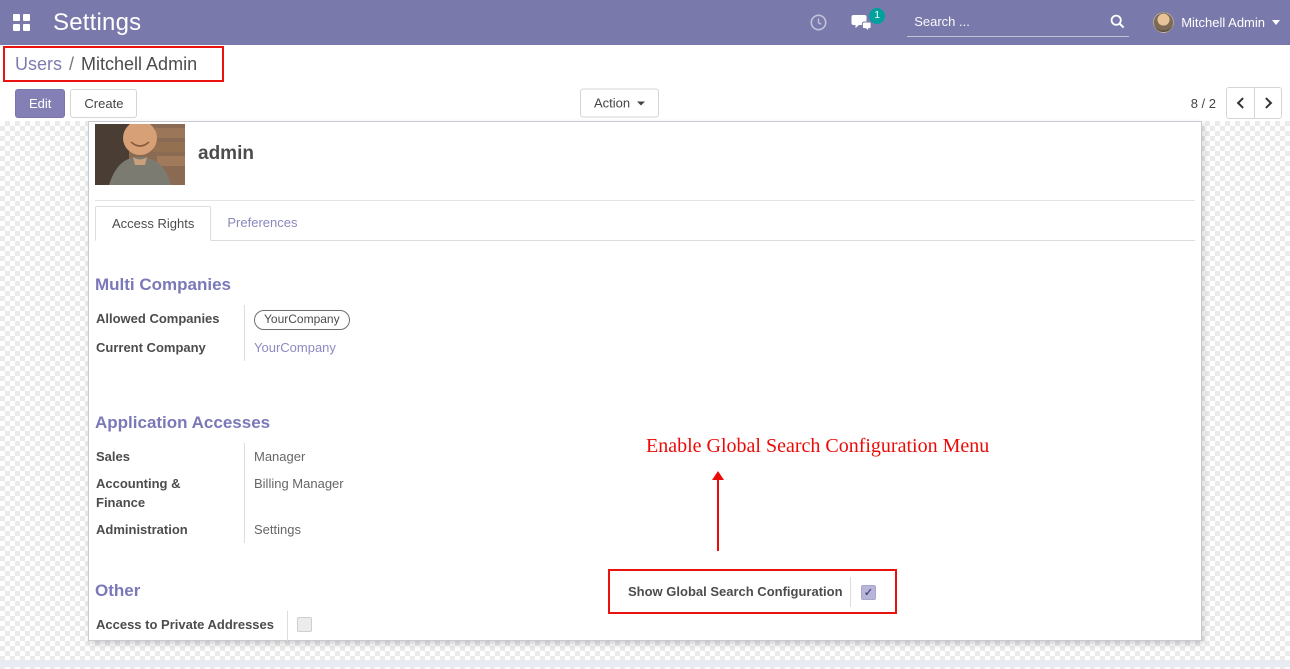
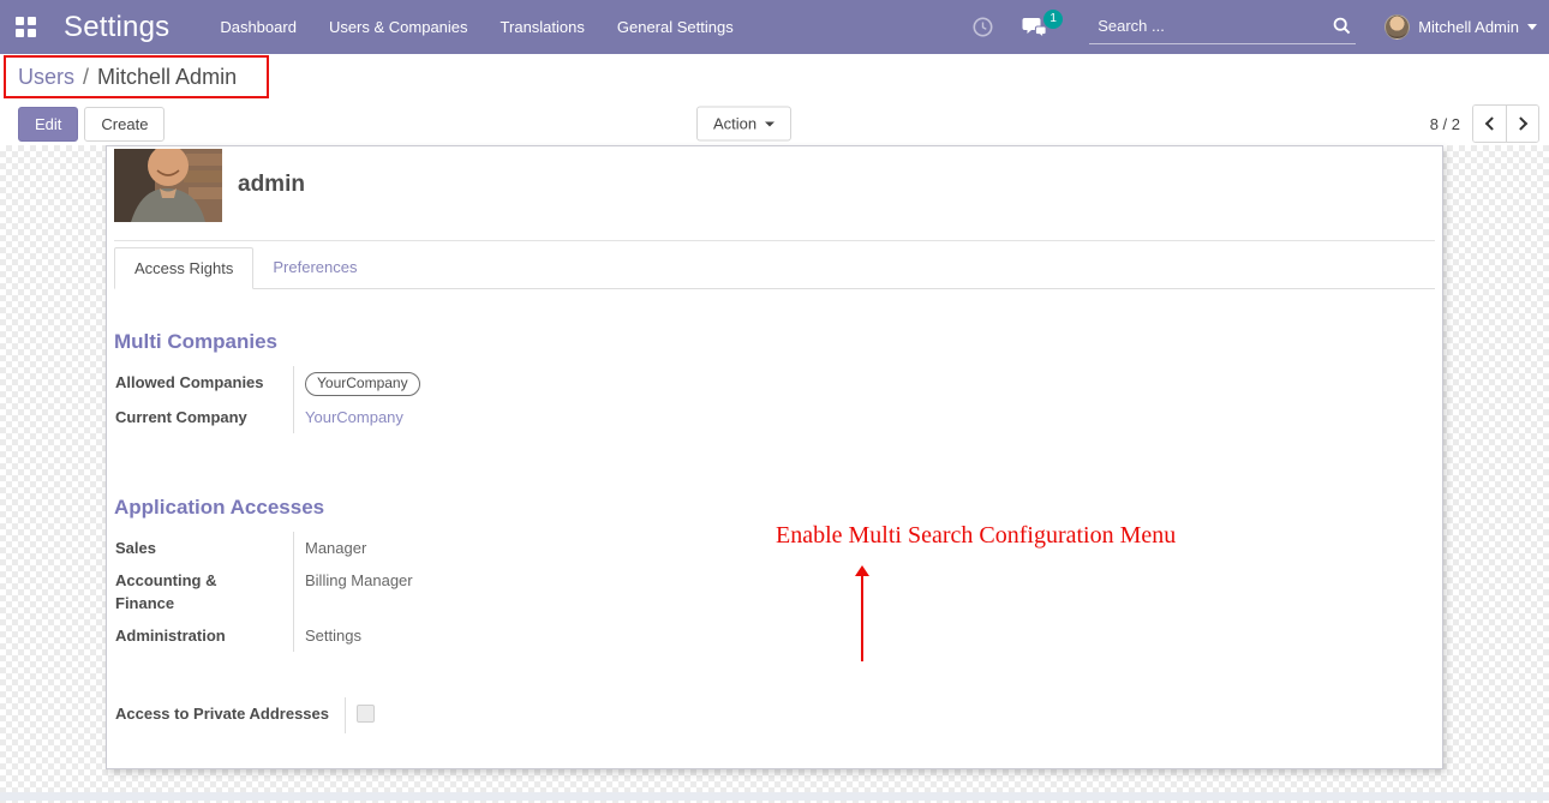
  Settings
+ Dashboard
+ Users & Companies
+ Translations
+ General Settings
  1
  Search ...
  Mitchell Admin
  Users
  /
  Mitchell Admin
  Edit
  Create
  Action
  8 / 2
  admin
  Access Rights
  Preferences
  Multi Companies
  Allowed Companies	YourCompany
  Current Company	YourCompany
  Application Accesses
  Sales	Manager
  Accounting & Finance	Billing Manager
  Administration	Settings
- Other
  Access to Private Addresses
- Enable Global Search Configuration Menu
+ Enable Multi Search Configuration Menu
- Show Global Search Configuration
